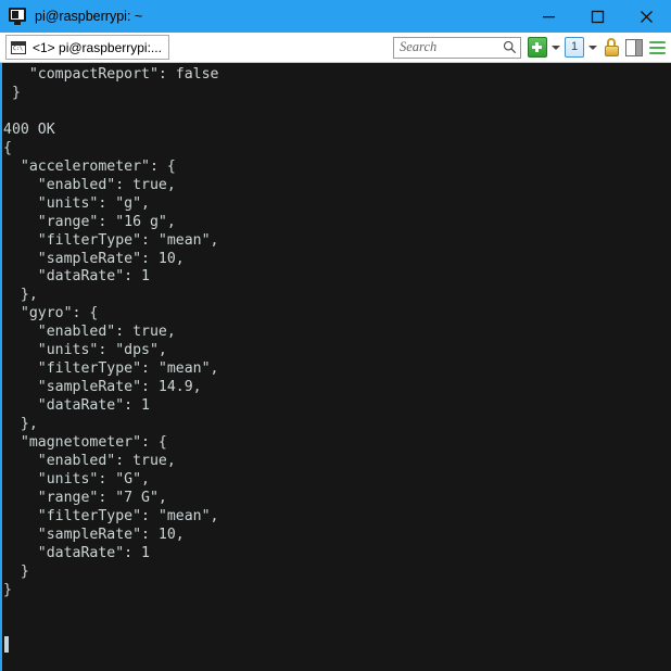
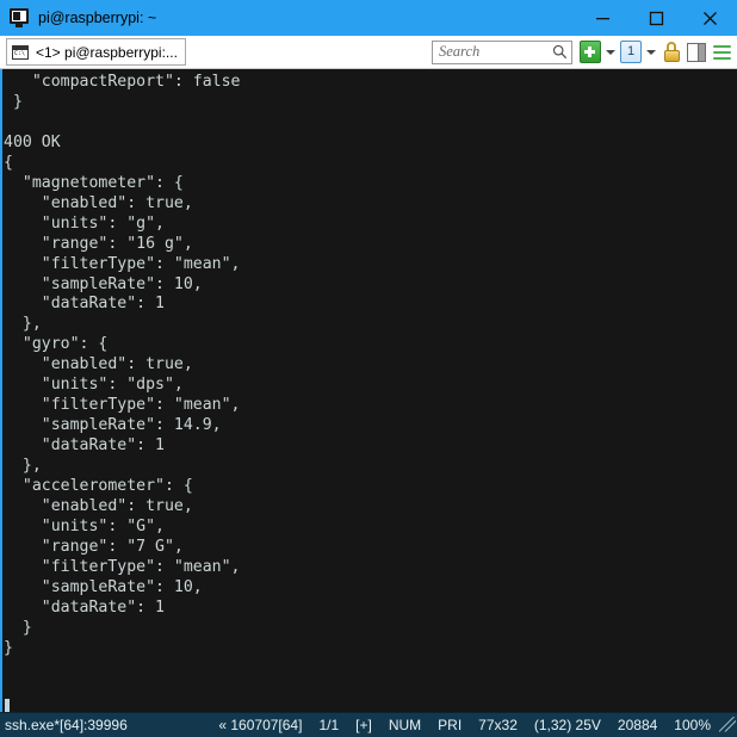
  pi@raspberrypi: ~
  <1> pi@raspberrypi:...
  Search
  1
  "compactReport": false
  }
  400 OK
  {
- "accelerometer": {
+ "magnetometer": {
  "enabled": true,
  "units": "g",
  "range": "16 g",
  "filterType": "mean",
  "sampleRate": 10,
  "dataRate": 1
  },
  "gyro": {
  "enabled": true,
  "units": "dps",
  "filterType": "mean",
  "sampleRate": 14.9,
  "dataRate": 1
  },
- "magnetometer": {
+ "accelerometer": {
  "enabled": true,
  "units": "G",
  "range": "7 G",
  "filterType": "mean",
  "sampleRate": 10,
  "dataRate": 1
  }
  }
+ ssh.exe*[64]:39996
+ « 160707[64]
+ 1/1
+ [+]
+ NUM
+ PRI
+ 77x32
+ (1,32) 25V
+ 20884
+ 100%
